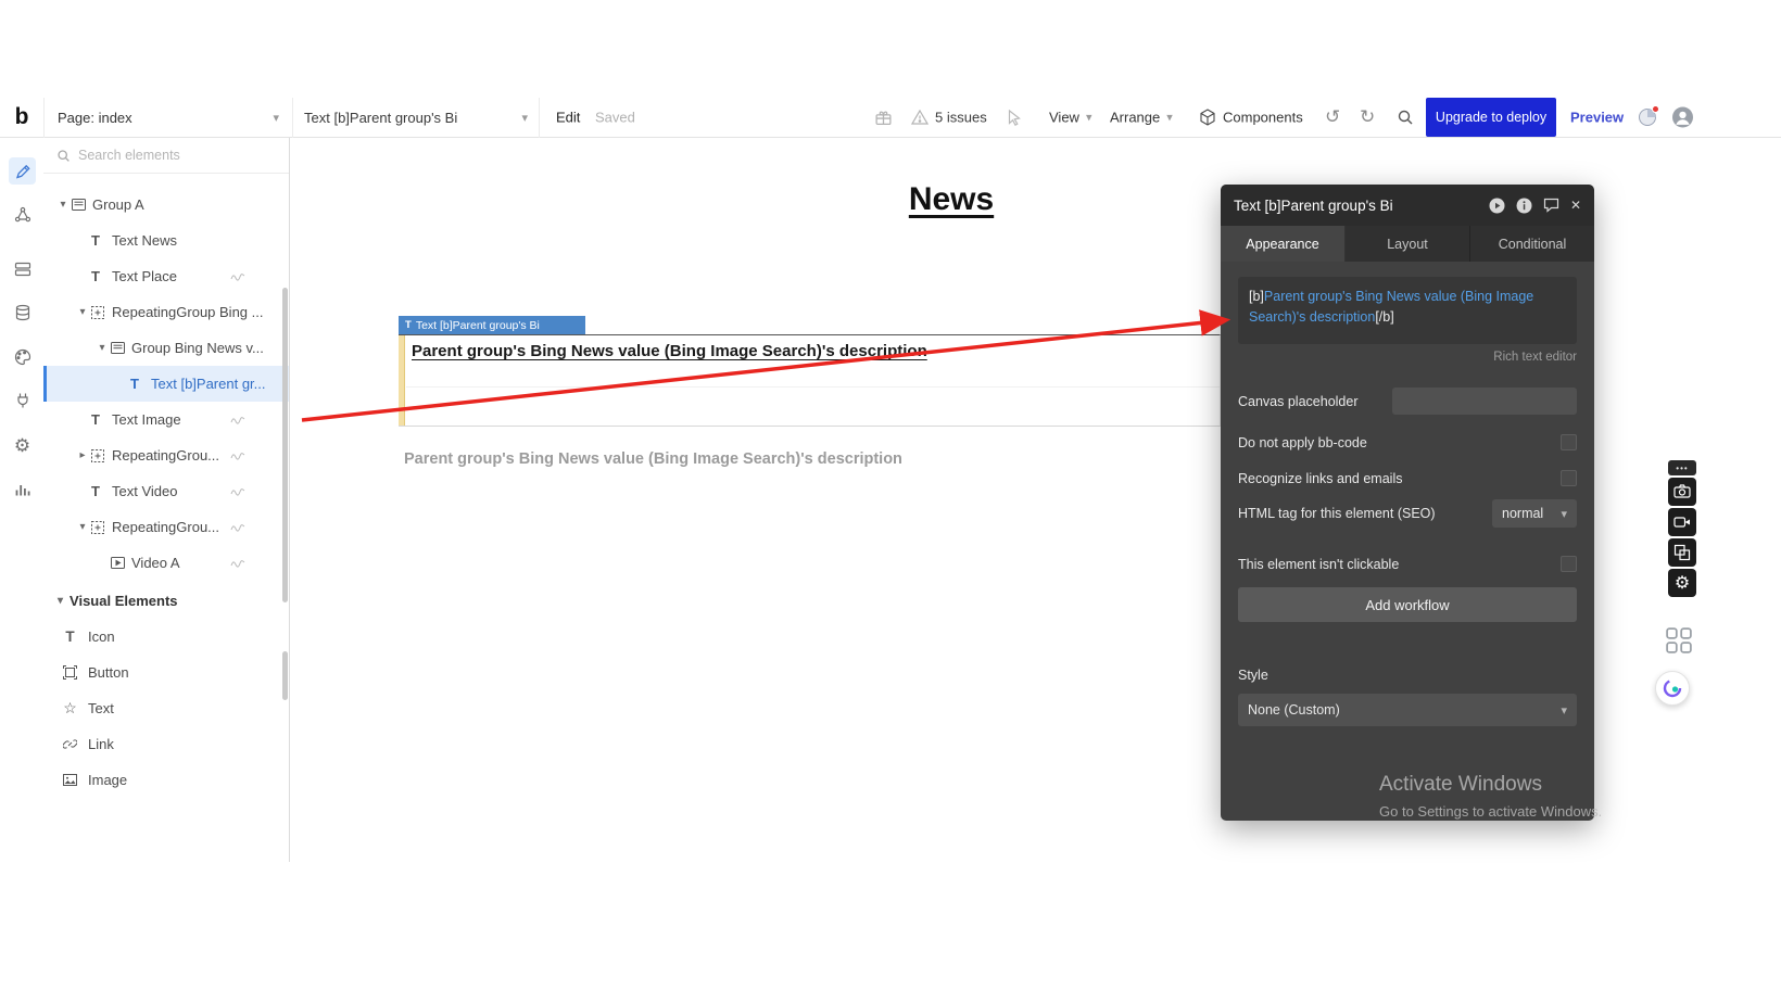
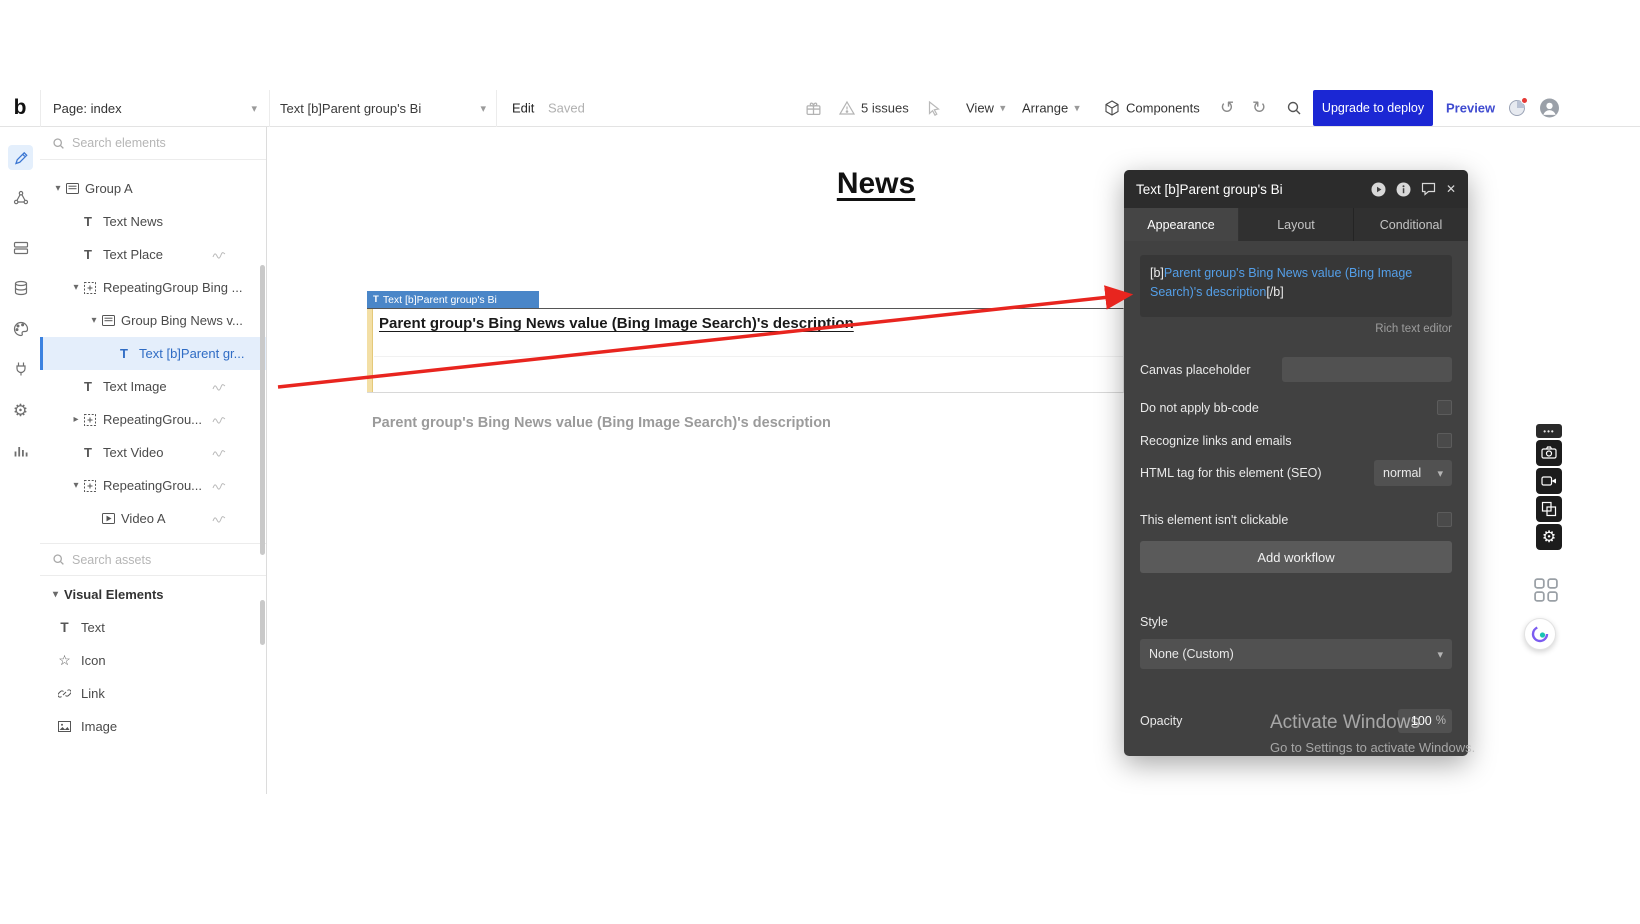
  b
  Page: index
  ▾
  Text [b]Parent group's Bi
  ▾
  Edit
  Saved
  5 issues
  View
  ▾
  Arrange
  ▾
  Components
  ↺
  ↻
  Upgrade to deploy
  Preview
  ⚙
  Search elements
  ▾
  Group A
  T
  Text News
  T
  Text Place
  ▾
  RepeatingGroup Bing ...
  ▾
  Group Bing News v...
  T
  Text [b]Parent gr...
  T
  Text Image
  ▸
  RepeatingGrou...
  T
  Text Video
  ▾
  RepeatingGrou...
  Video A
+ Search assets
  ▾
  Visual Elements
  T
- Icon
+ Text
- Button
  ☆
- Text
+ Icon
  Link
  Image
  News
  T
  Text [b]Parent group's Bi
  Parent group's Bing News value (Bing Image Search)'s descriptio
  Parent group's Bing News value (Bing Image Search)'s description
  Text [b]Parent group's Bi
  ✕
  Appearance
  Layout
  Conditional
  [b]Parent group's Bing News value (Bing Image Search)'s description[/b]
  Rich text editor
  Canvas placeholder
  Do not apply bb-code
  Recognize links and emails
  HTML tag for this element (SEO)
  normal
  ▾
  This element isn't clickable
  Add workflow
  Style
  None (Custom)
  ▾
+ Opacity
+ 100
+ %
  •••
  ⚙
  Activate Windows
  Go to Settings to activate Windows.
